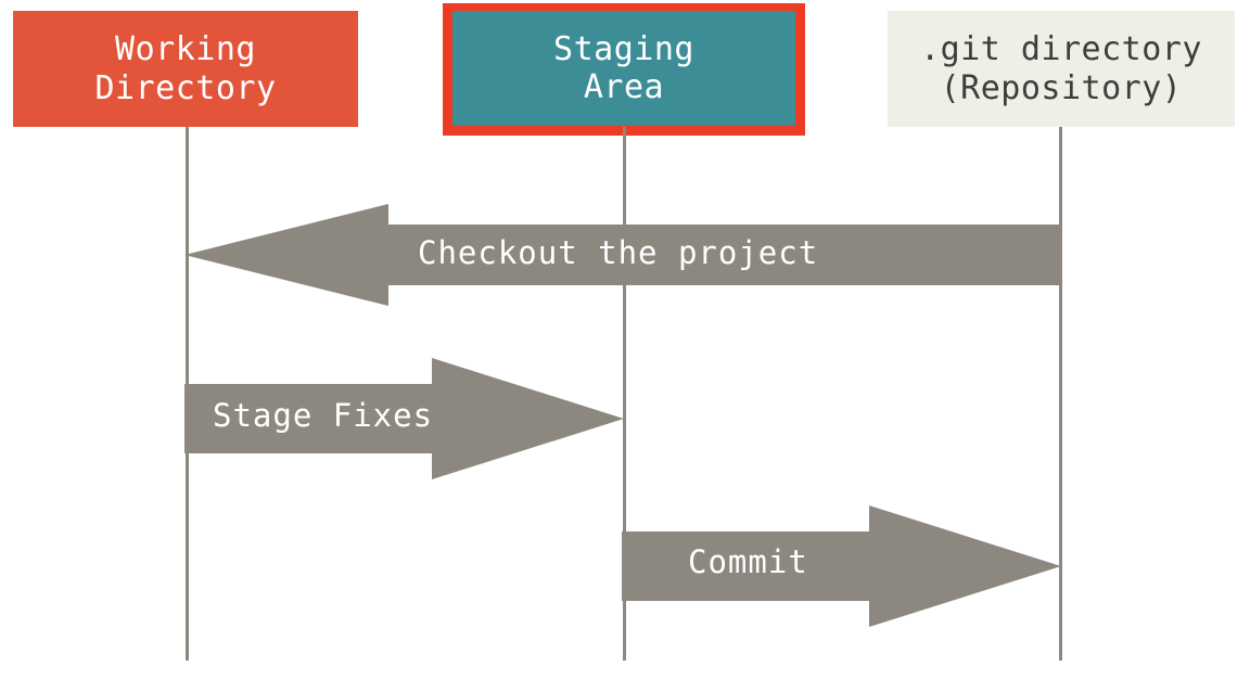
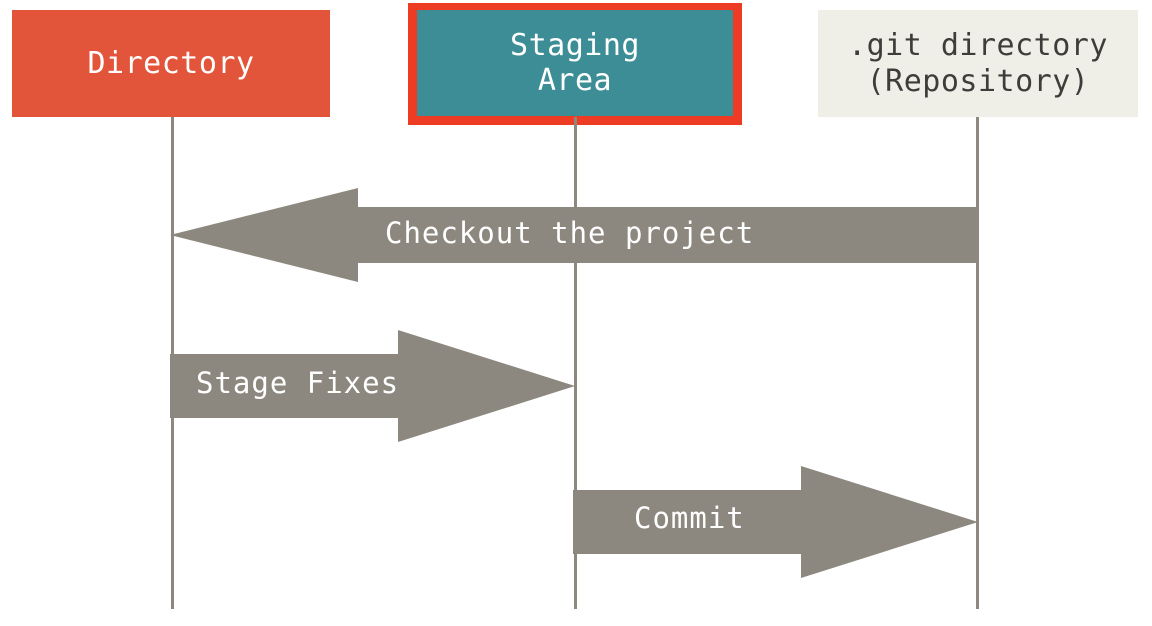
- Working
  Directory
  Staging
  Area
  .git directory
  (Repository)
  Checkout the project
  Stage Fixes
  Commit
